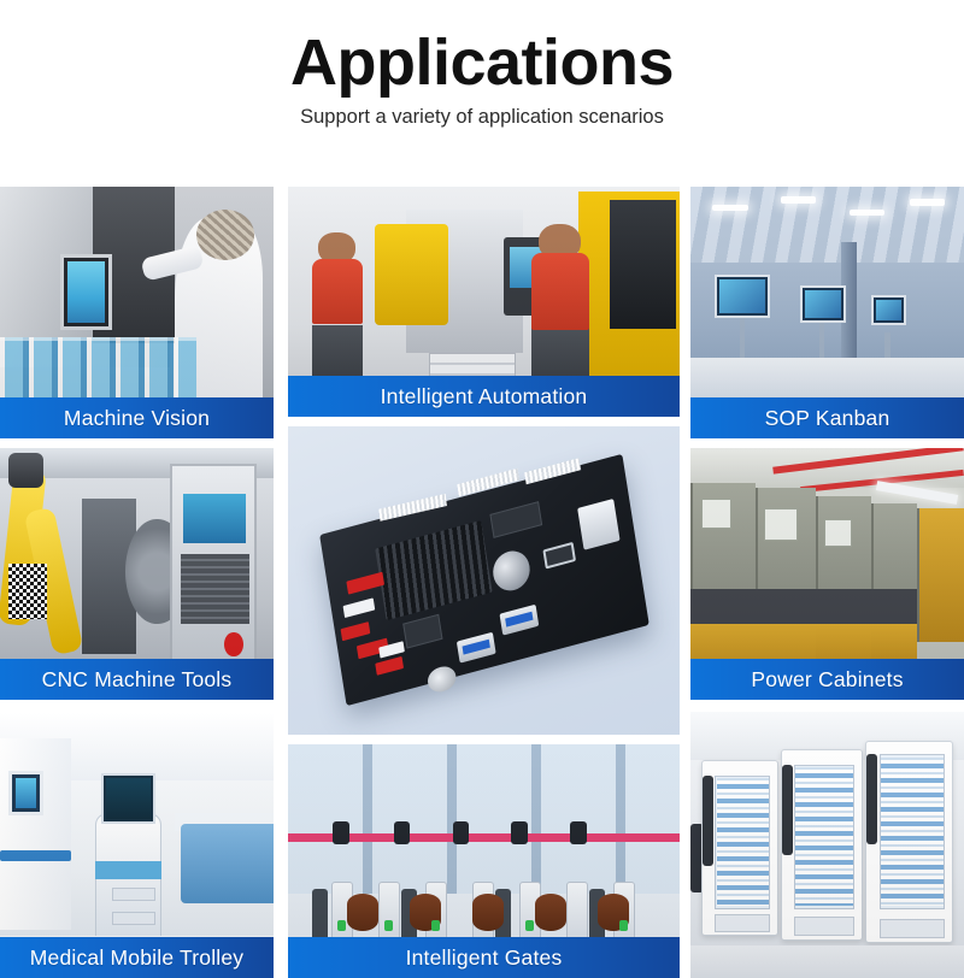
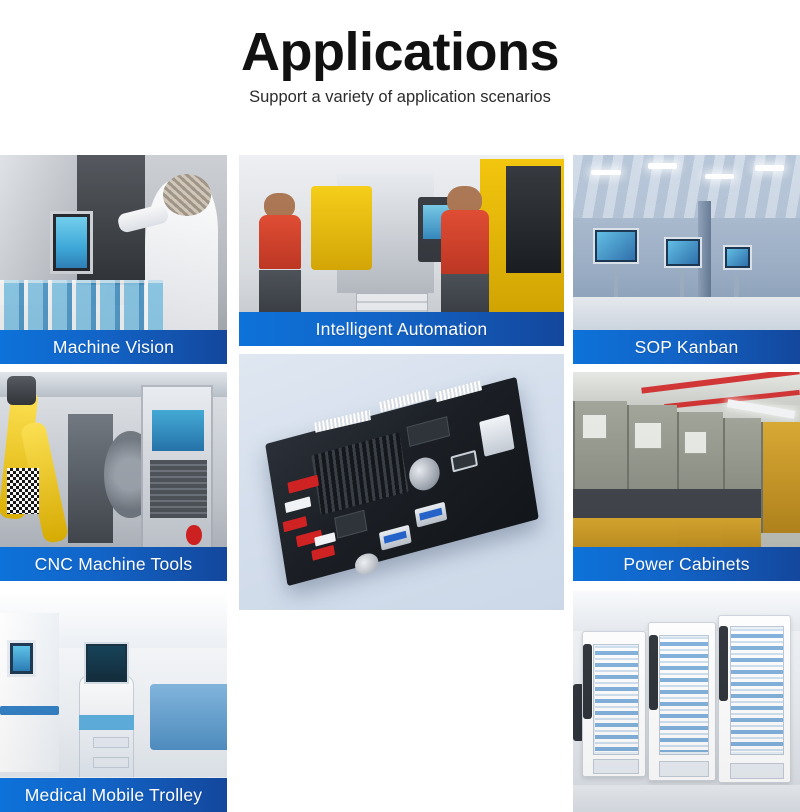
  Applications
  Support a variety of application scenarios
  Machine Vision
  Intelligent Automation
  SOP Kanban
  CNC Machine Tools
  Power Cabinets
  Medical Mobile Trolley
- Intelligent Gates
